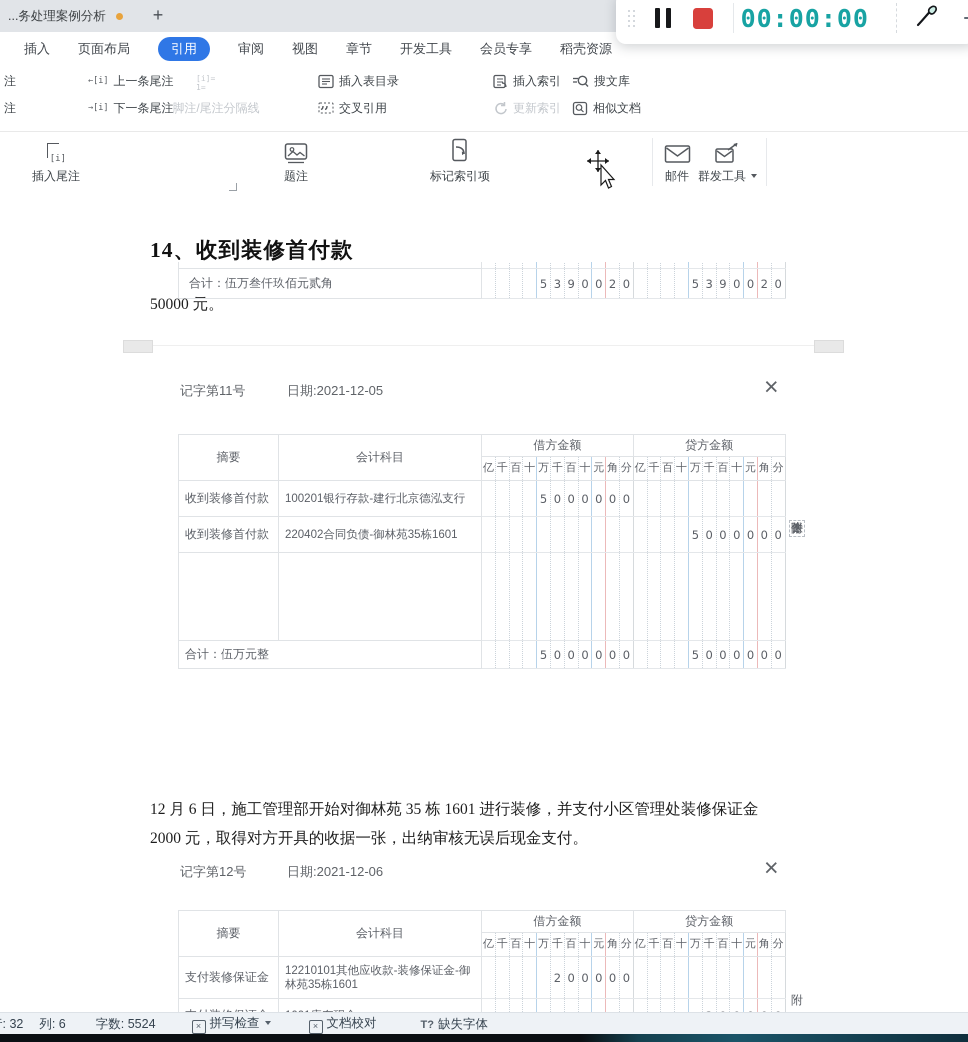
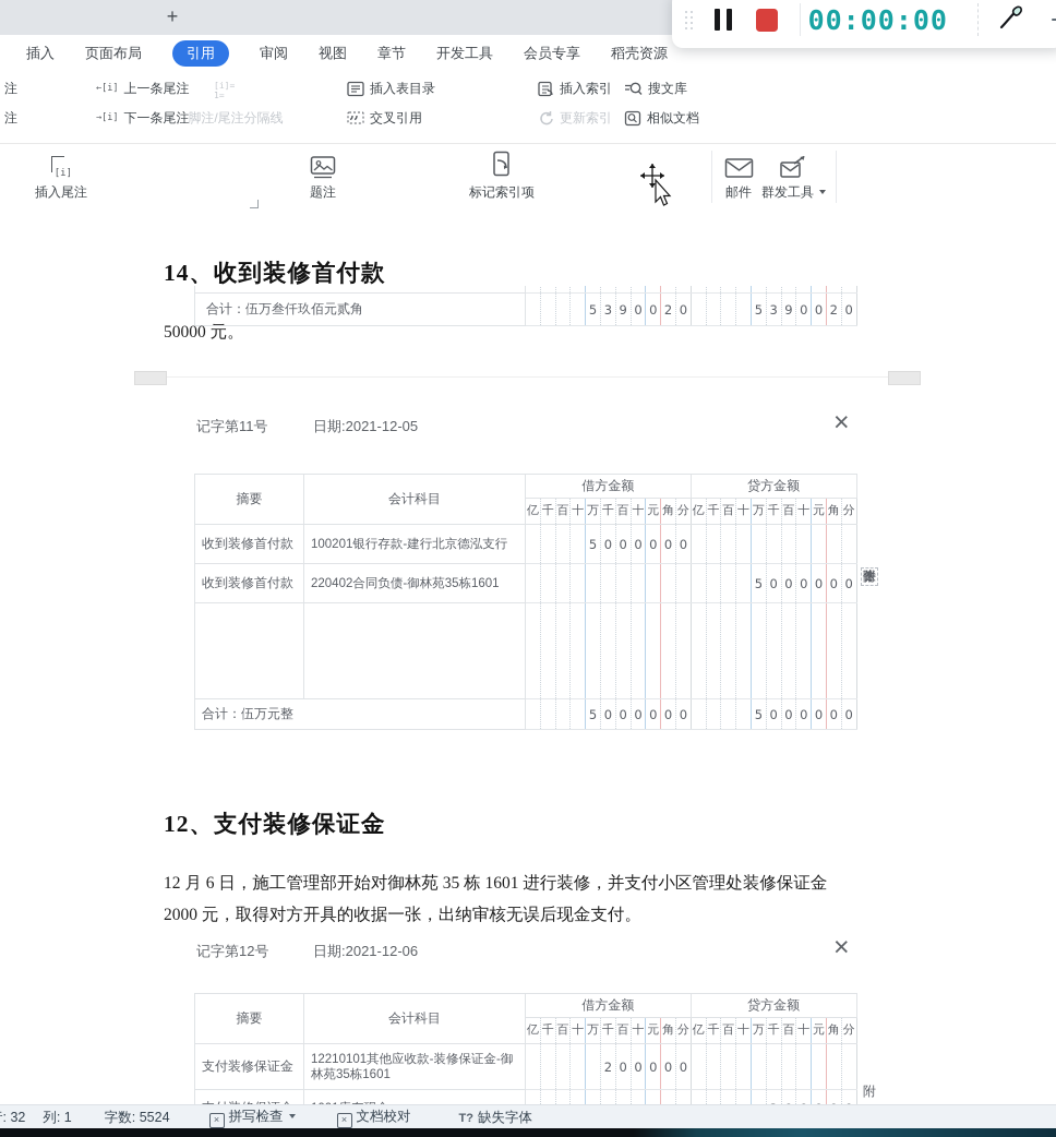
- ...务处理案例分析
  +
  插入
  页面布局
  引用
  审阅
  视图
  章节
  开发工具
  会员专享
  稻壳资源
  注
  注
  [i]
  插入尾注
  ←
  [i]
  上一条尾注
  →
  [i]
  下一条尾注
  [i]=
  1=
  脚注/尾注分隔线
  题注
  插入表目录
  交叉引用
  标记索引项
  插入索引
  更新索引
  搜文库
  相似文档
  邮件
  群发工具
  00:00:00
  合计：伍万叁仟玖佰元贰角					5	3	9	0	0	2	0					5	3	9	0	0	2	0
  14、收到装修首付款
  50000 元。
  记字第11号
  日期:2021-12-05
  ×
  摘要	会计科目	借方金额	贷方金额
  亿	千	百	十	万	千	百	十	元	角	分	亿	千	百	十	万	千	百	十	元	角	分
  收到装修首付款	100201银行存款-建行北京德泓支行					5	0	0	0	0	0	0
  收到装修首付款	220402合同负债-御林苑35栋1601																5	0	0	0	0	0	0
  合计：伍万元整					5	0	0	0	0	0	0					5	0	0	0	0	0	0
  附
  件
  2
  张
+ 12、支付装修保证金
  12 月 6 日，施工管理部开始对御林苑 35 栋 1601 进行装修，并支付小区管理处装修保证金
  2000 元，取得对方开具的收据一张，出纳审核无误后现金支付。
  记字第12号
  日期:2021-12-06
  ×
  摘要	会计科目	借方金额	贷方金额
  亿	千	百	十	万	千	百	十	元	角	分	亿	千	百	十	万	千	百	十	元	角	分
  支付装修保证金	12210101其他应收款-装修保证金-御林苑35栋1601						2	0	0	0	0	0
  附
  : 32
- 列: 6
+ 列: 1
  字数: 5524
  × 拼写检查
  × 文档校对
  T? 缺失字体
